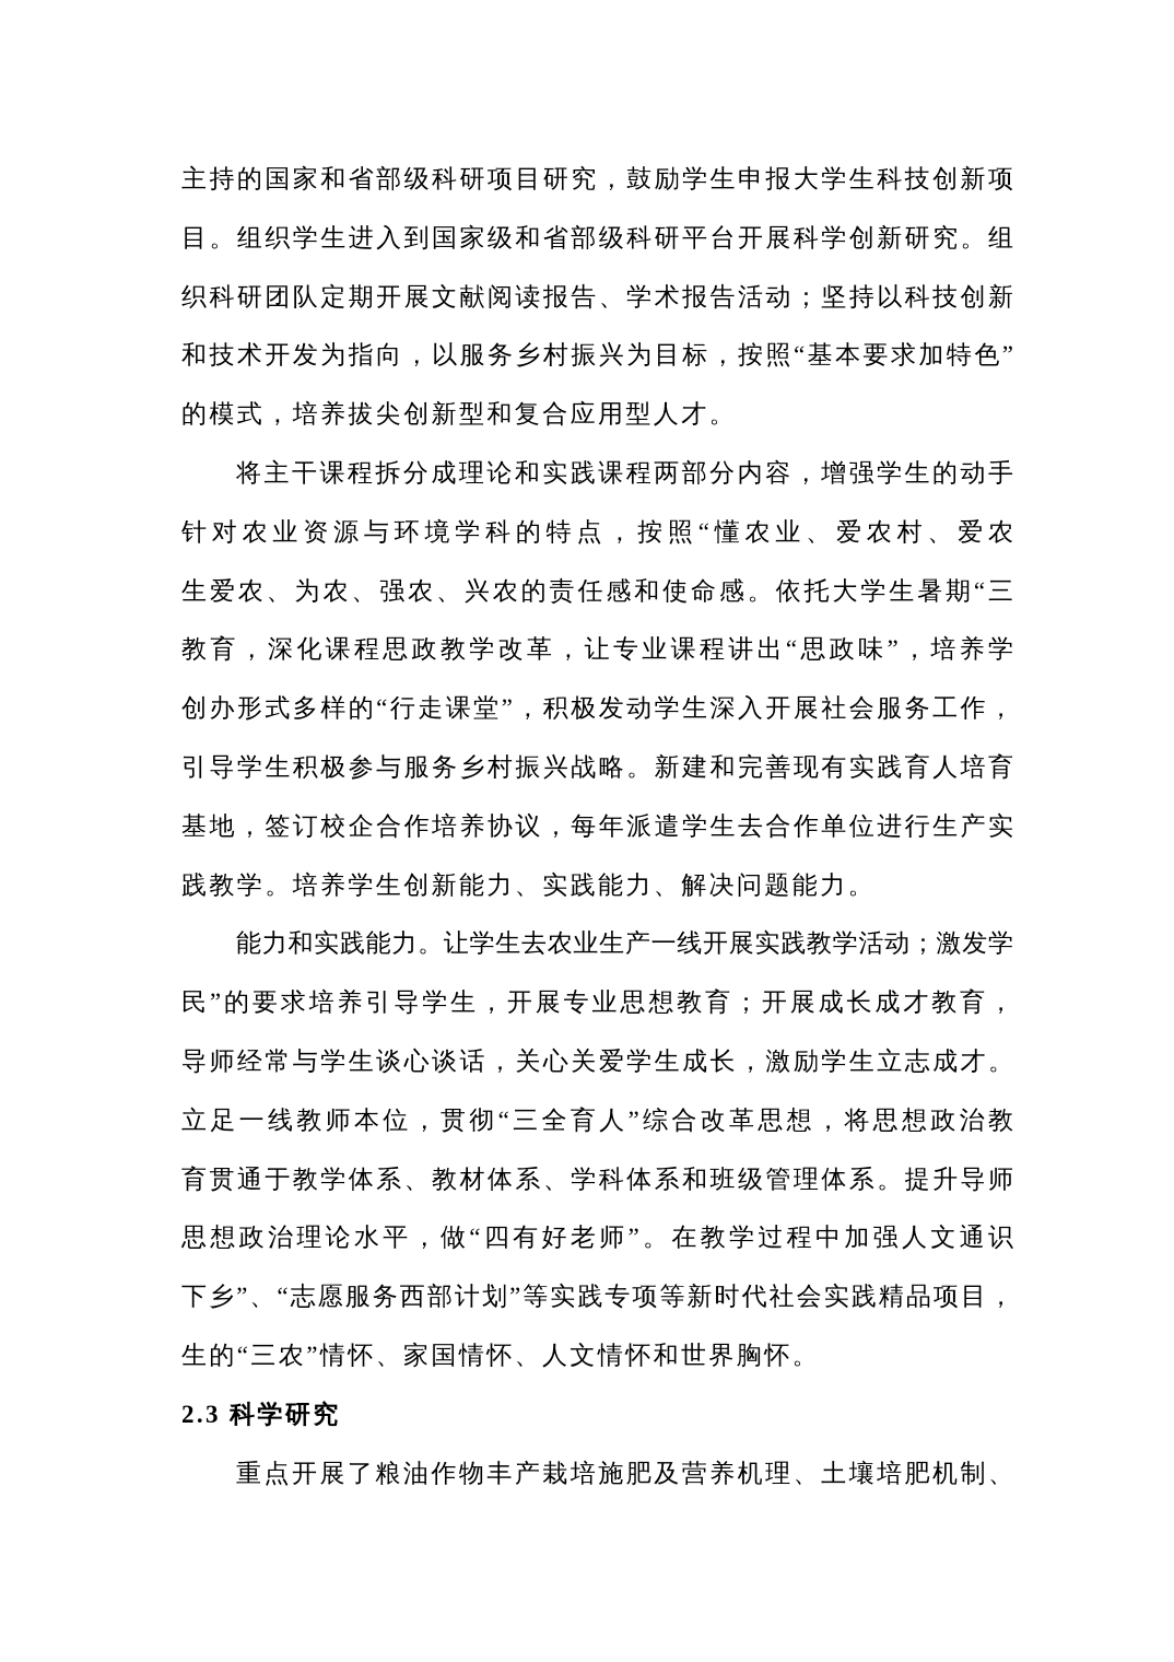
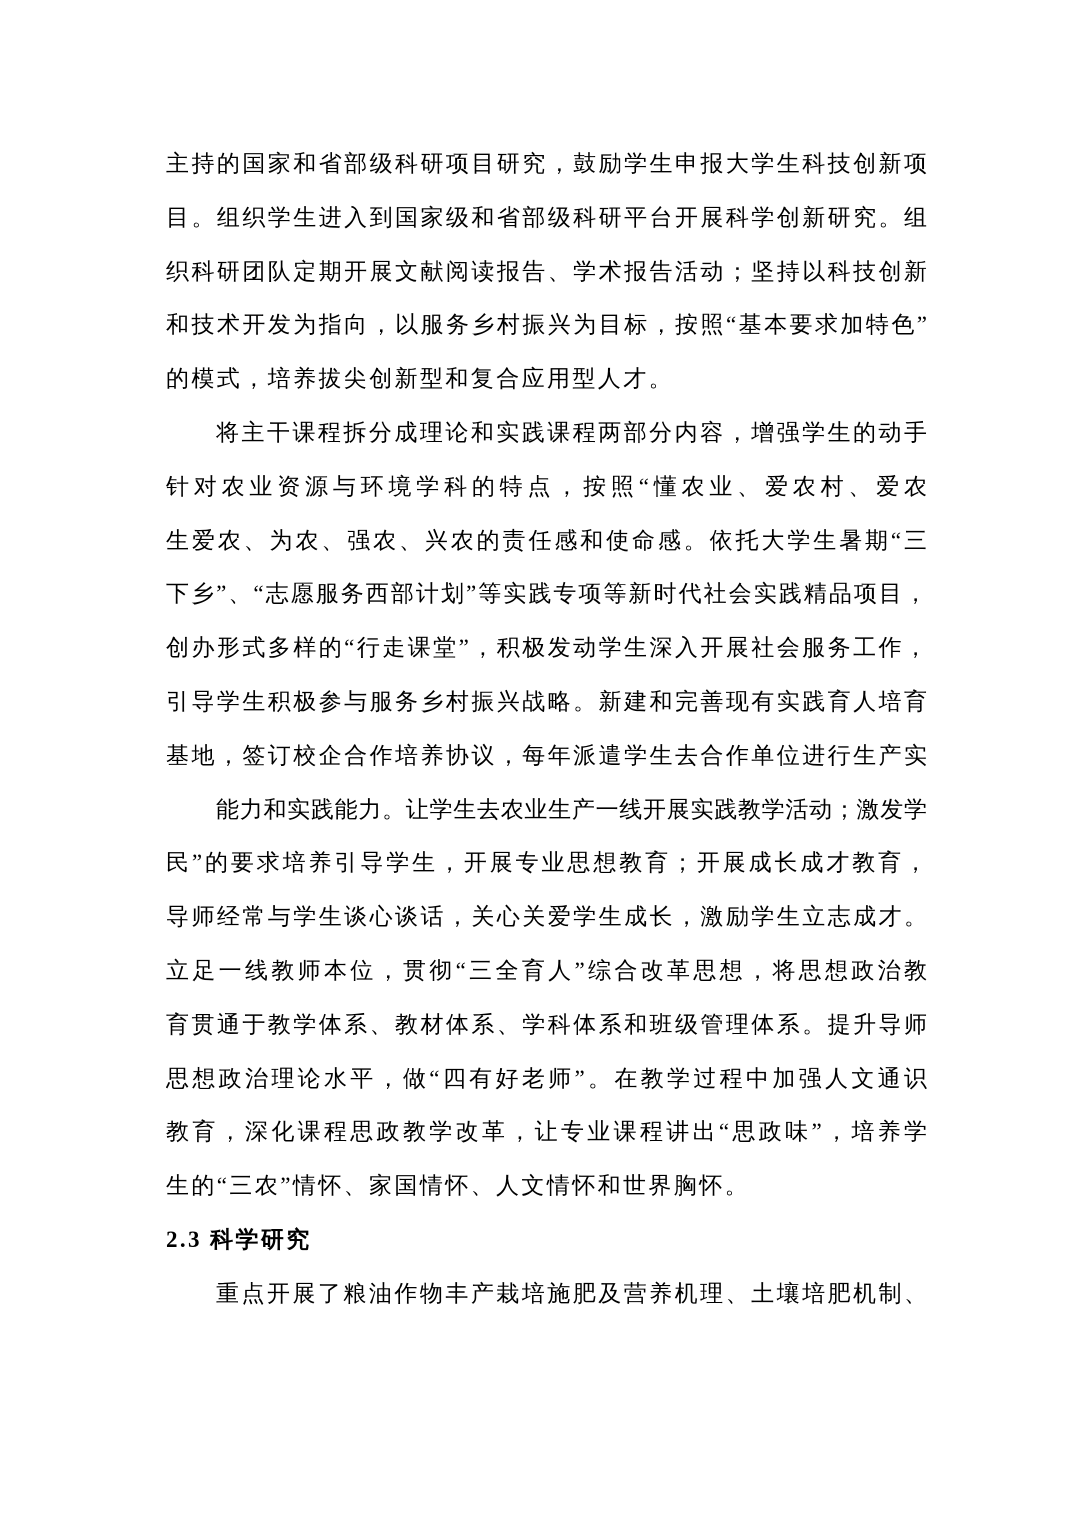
  主持的国家和省部级科研项目研究，鼓励学生申报大学生科技创新项
  目。组织学生进入到国家级和省部级科研平台开展科学创新研究。组
  织科研团队定期开展文献阅读报告、学术报告活动；坚持以科技创新
  和技术开发为指向，以服务乡村振兴为目标，按照“基本要求加特色”
  的模式，培养拔尖创新型和复合应用型人才。
  将主干课程拆分成理论和实践课程两部分内容，增强学生的动手
  针对农业资源与环境学科的特点，按照“懂农业、爱农村、爱农
  生爱农、为农、强农、兴农的责任感和使命感。依托大学生暑期“三
- 教育，深化课程思政教学改革，让专业课程讲出“思政味”，培养学
+ 下乡”、“志愿服务西部计划”等实践专项等新时代社会实践精品项目，
  创办形式多样的“行走课堂”，积极发动学生深入开展社会服务工作，
  引导学生积极参与服务乡村振兴战略。新建和完善现有实践育人培育
  基地，签订校企合作培养协议，每年派遣学生去合作单位进行生产实
- 践教学。培养学生创新能力、实践能力、解决问题能力。
  能力和实践能力。让学生去农业生产一线开展实践教学活动；激发学
  民”的要求培养引导学生，开展专业思想教育；开展成长成才教育，
  导师经常与学生谈心谈话，关心关爱学生成长，激励学生立志成才。
  立足一线教师本位，贯彻“三全育人”综合改革思想，将思想政治教
  育贯通于教学体系、教材体系、学科体系和班级管理体系。提升导师
  思想政治理论水平，做“四有好老师”。在教学过程中加强人文通识
- 下乡”、“志愿服务西部计划”等实践专项等新时代社会实践精品项目，
+ 教育，深化课程思政教学改革，让专业课程讲出“思政味”，培养学
  生的“三农”情怀、家国情怀、人文情怀和世界胸怀。
  2.3 科学研究
  重点开展了粮油作物丰产栽培施肥及营养机理、土壤培肥机制、
